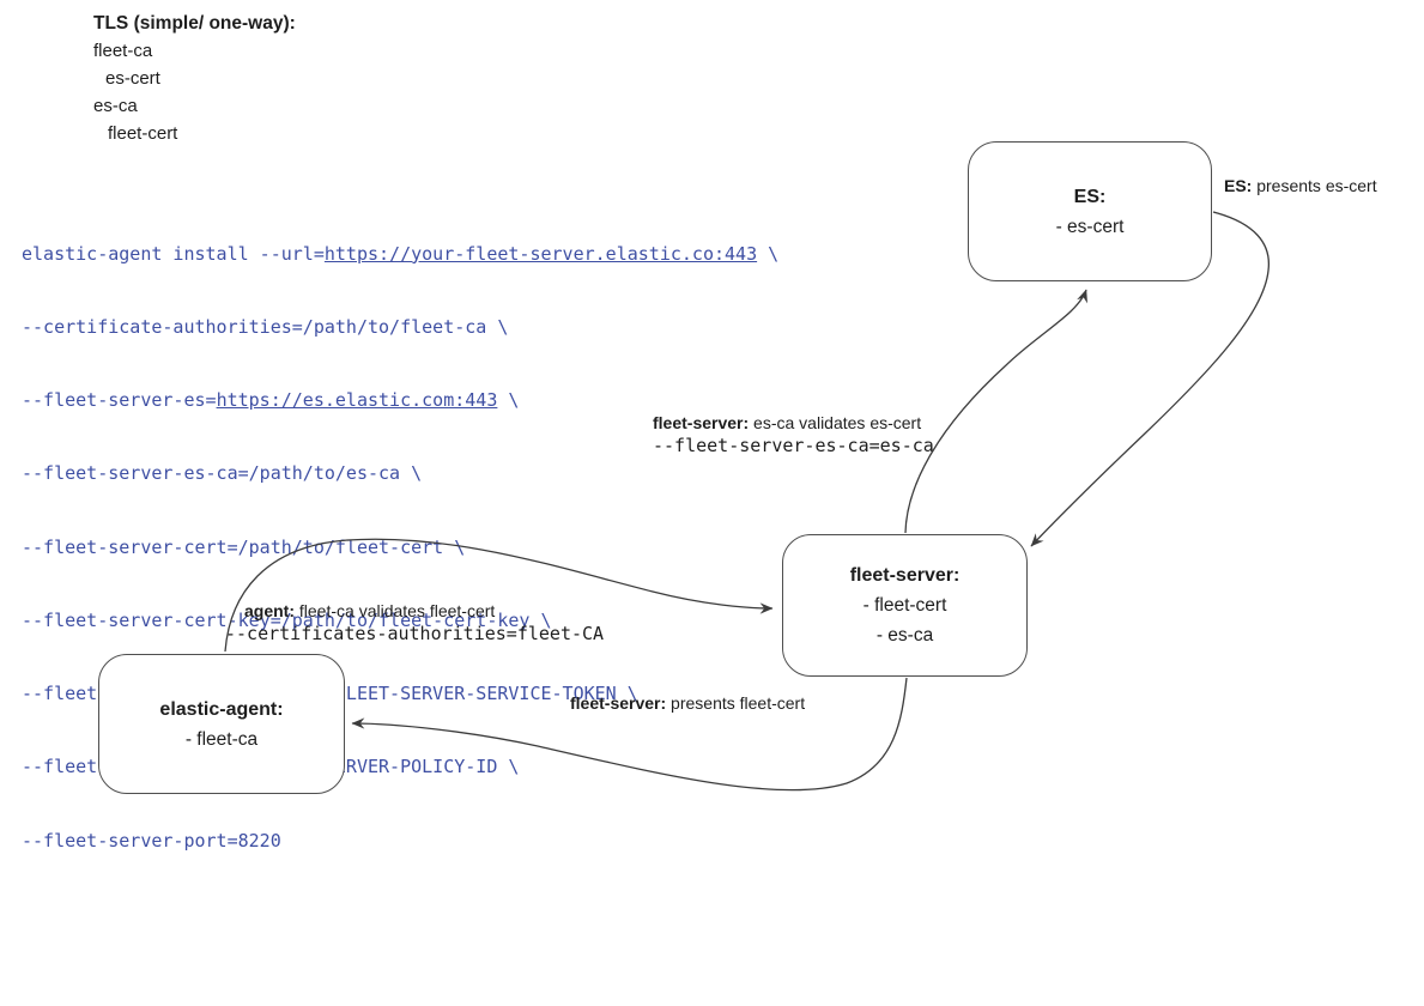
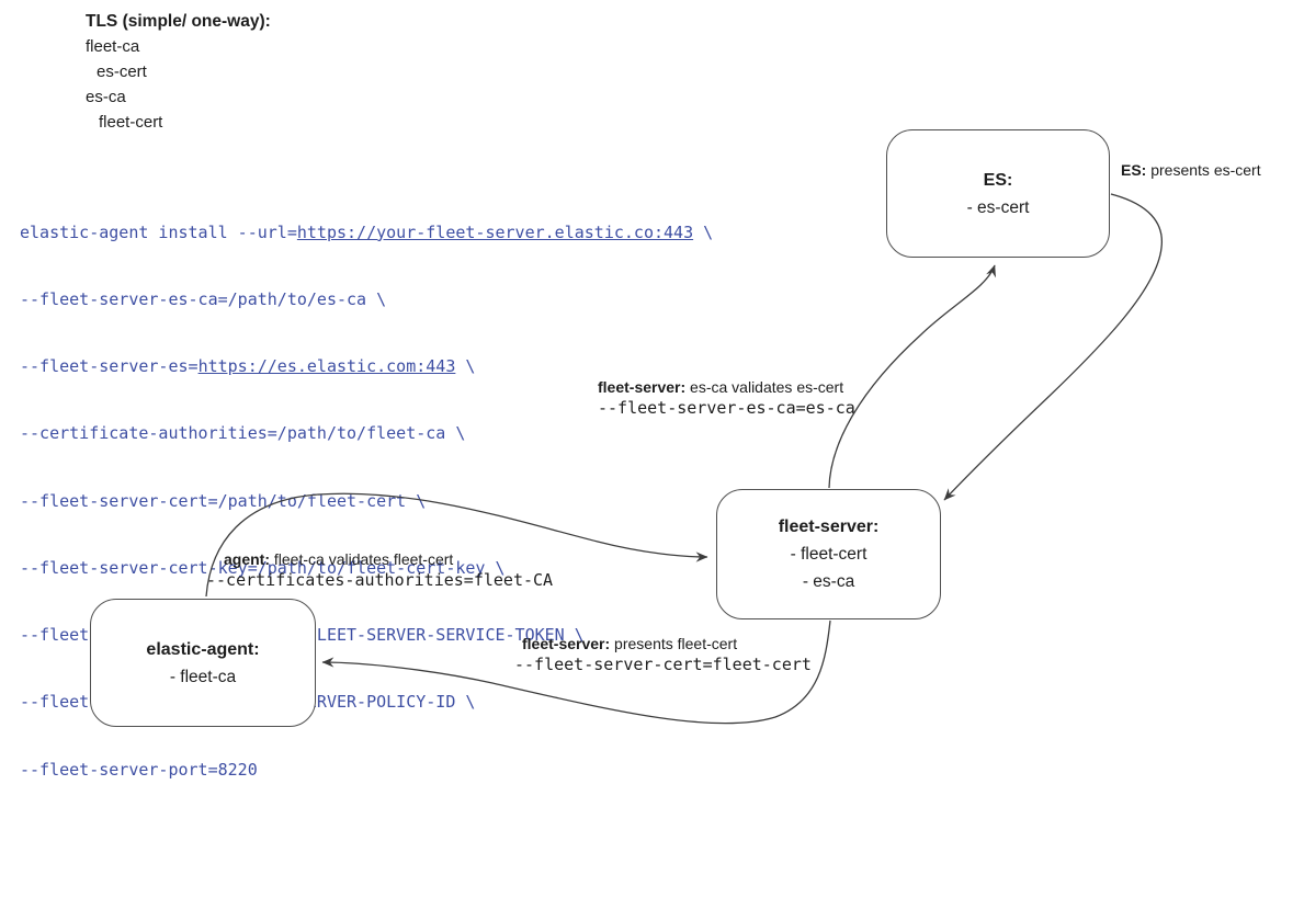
  TLS (simple/ one-way):
  fleet-ca
  es-cert
  es-ca
  fleet-cert
  elastic-agent install --url=https://your-fleet-server.elastic.co:443 \
- --certificate-authorities=/path/to/fleet-ca \
+ --fleet-server-es-ca=/path/to/es-ca \
  --fleet-server-es=https://es.elastic.com:443 \
- --fleet-server-es-ca=/path/to/es-ca \
+ --certificate-authorities=/path/to/fleet-ca \
  --fleet-server-cert=/path/o/fleet-cert \
  --fleet-server-cert-key=/path/to/fleet-cert-key \
  --fleet-server-port=8220
  ES:
  - es-cert
  fleet-server:
  - fleet-cert
  - es-ca
  elastic-agent:
  - fleet-ca
  ES: presents es-cert
  fleet-server: es-ca validates es-cert
  --fleet-server-es-ca=es-ca
  agent: fleet-ca validates fleet-cert
  --certificates-authorities=fleet-CA
  fleet-server: presents fleet-cert
+ --fleet-server-cert=fleet-cert
